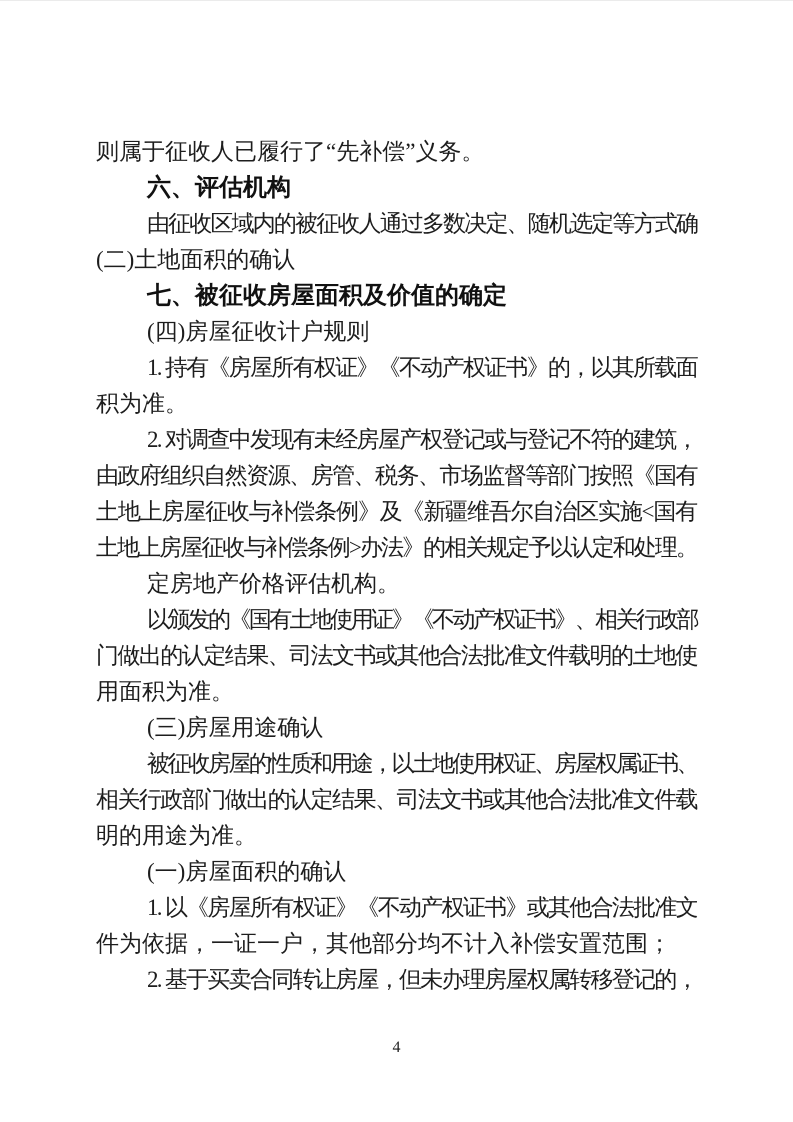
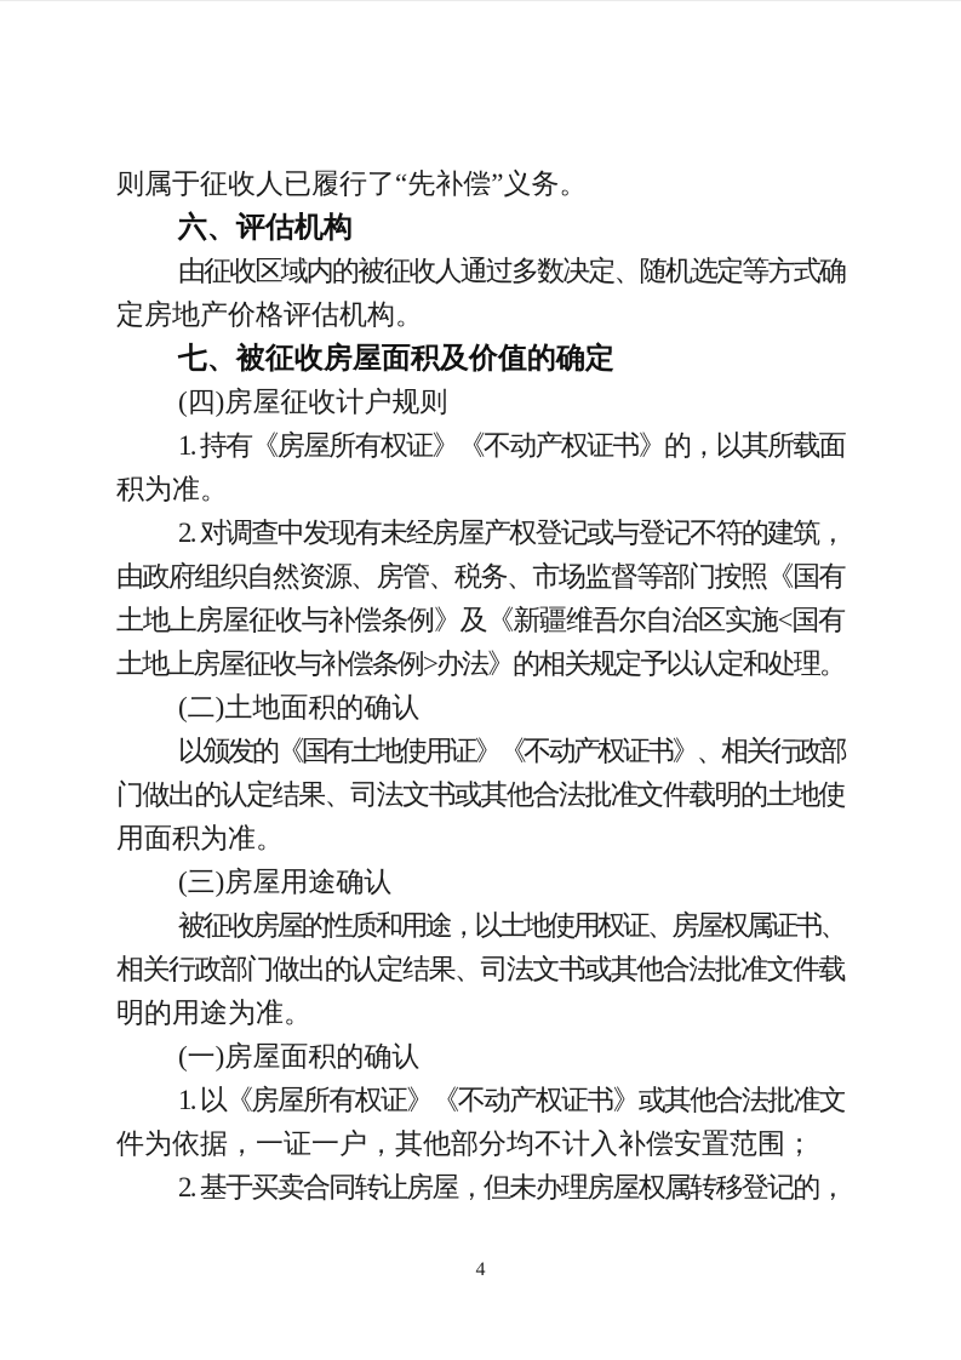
  则属于征收人已履行了“先补偿”义务。
  六、评估机构
  由征收区域内的被征收人通过多数决定、随机选定等方式确
- (二)土地面积的确认
+ 定房地产价格评估机构。
  七、被征收房屋面积及价值的确定
  (四)房屋征收计户规则
  1. 持有《房屋所有权证》《不动产权证书》的，以其所载面
  积为准。
  2. 对调查中发现有未经房屋产权登记或与登记不符的建筑，
  由政府组织自然资源、房管、税务、市场监督等部门按照《国有
  土地上房屋征收与补偿条例》及《新疆维吾尔自治区实施<国有
  土地上房屋征收与补偿条例>办法》的相关规定予以认定和处理。
- 定房地产价格评估机构。
+ (二)土地面积的确认
  以颁发的《国有土地使用证》《不动产权证书》、相关行政部
  门做出的认定结果、司法文书或其他合法批准文件载明的土地使
  用面积为准。
  (三)房屋用途确认
  被征收房屋的性质和用途，以土地使用权证、房屋权属证书、
  相关行政部门做出的认定结果、司法文书或其他合法批准文件载
  明的用途为准。
  (一)房屋面积的确认
  1. 以《房屋所有权证》《不动产权证书》或其他合法批准文
  件为依据，一证一户，其他部分均不计入补偿安置范围；
  2. 基于买卖合同转让房屋，但未办理房屋权属转移登记的，
  4
